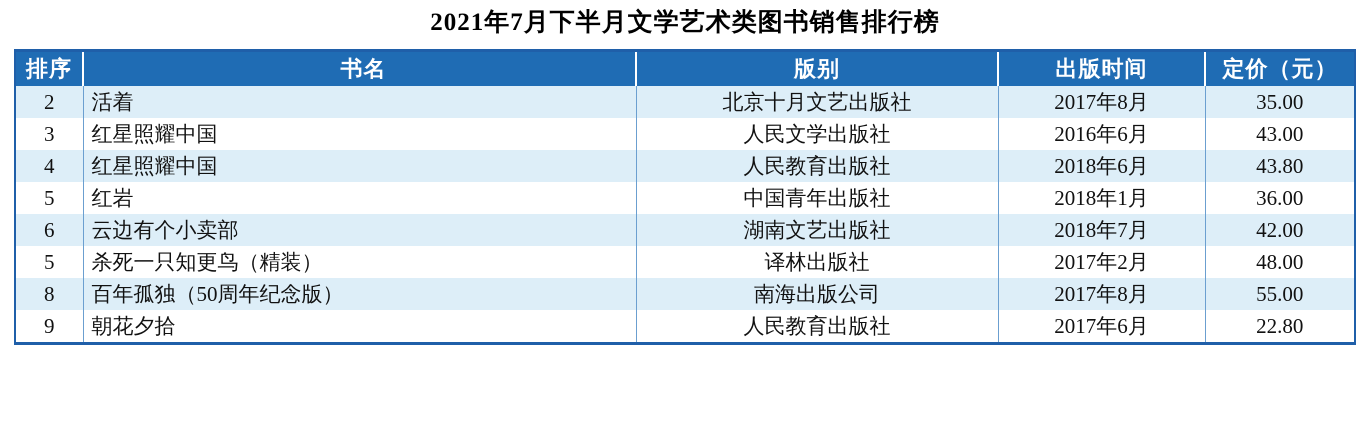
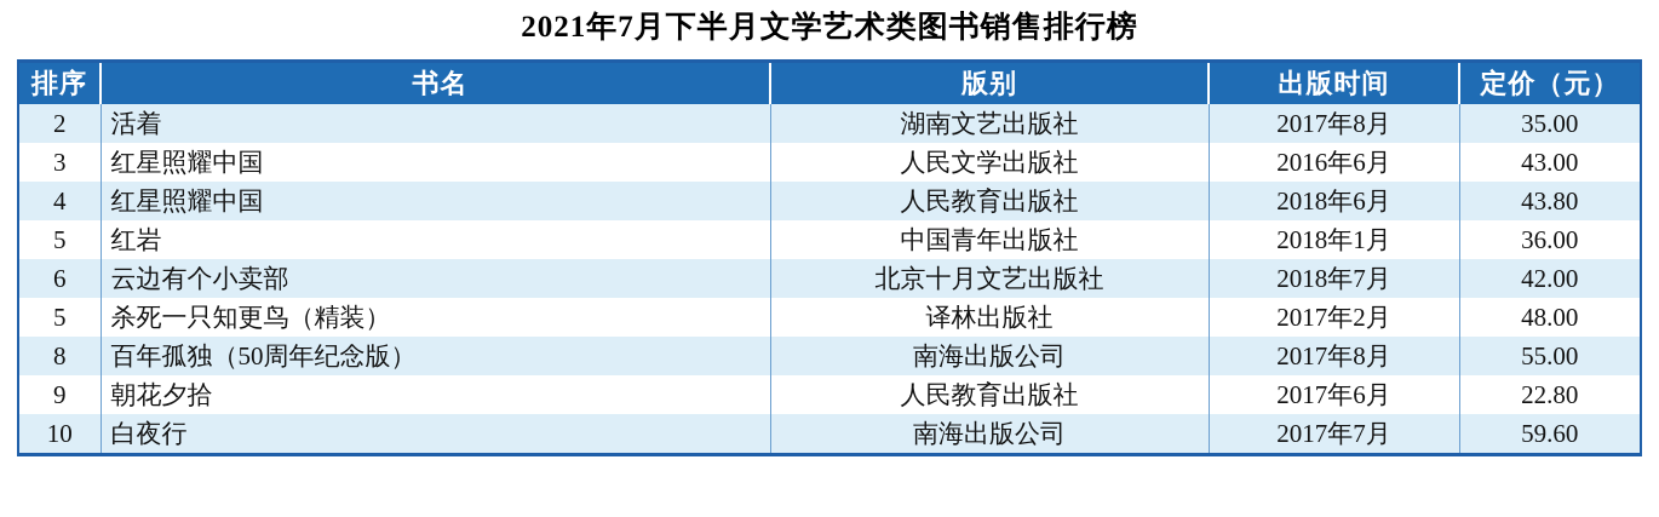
  2021年7月下半月文学艺术类图书销售排行榜
  排序	书名	版别	出版时间	定价（元）
- 2	活着	北京十月文艺出版社	2017年8月	35.00
+ 2	活着	湖南文艺出版社	2017年8月	35.00
  3	红星照耀中国	人民文学出版社	2016年6月	43.00
  4	红星照耀中国	人民教育出版社	2018年6月	43.80
  5	红岩	中国青年出版社	2018年1月	36.00
- 6	云边有个小卖部	湖南文艺出版社	2018年7月	42.00
+ 6	云边有个小卖部	北京十月文艺出版社	2018年7月	42.00
  5	杀死一只知更鸟（精装）	译林出版社	2017年2月	48.00
  8	百年孤独（50周年纪念版）	南海出版公司	2017年8月	55.00
  9	朝花夕拾	人民教育出版社	2017年6月	22.80
+ 10	白夜行	南海出版公司	2017年7月	59.60
